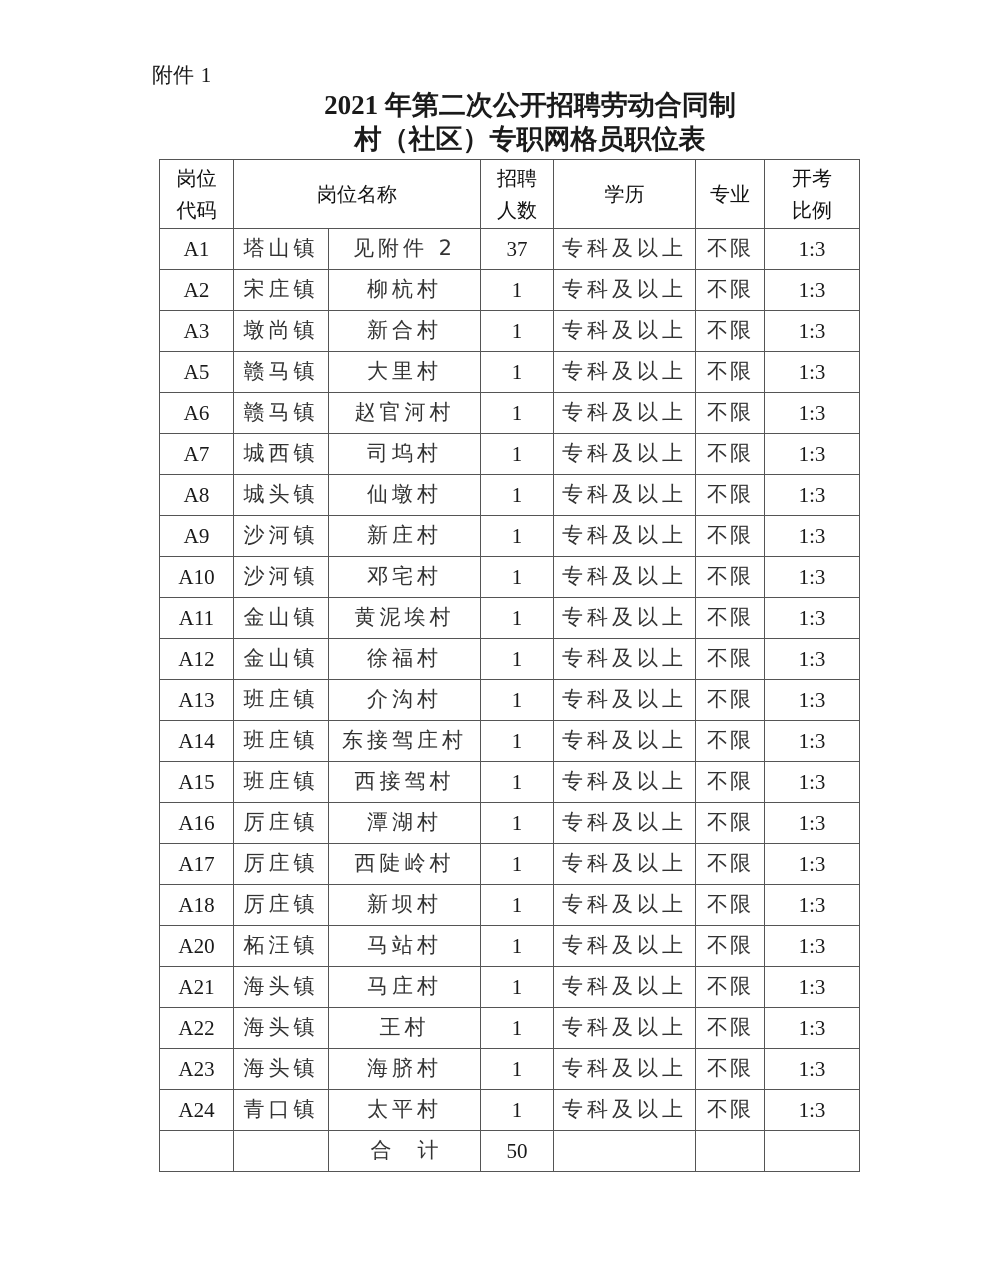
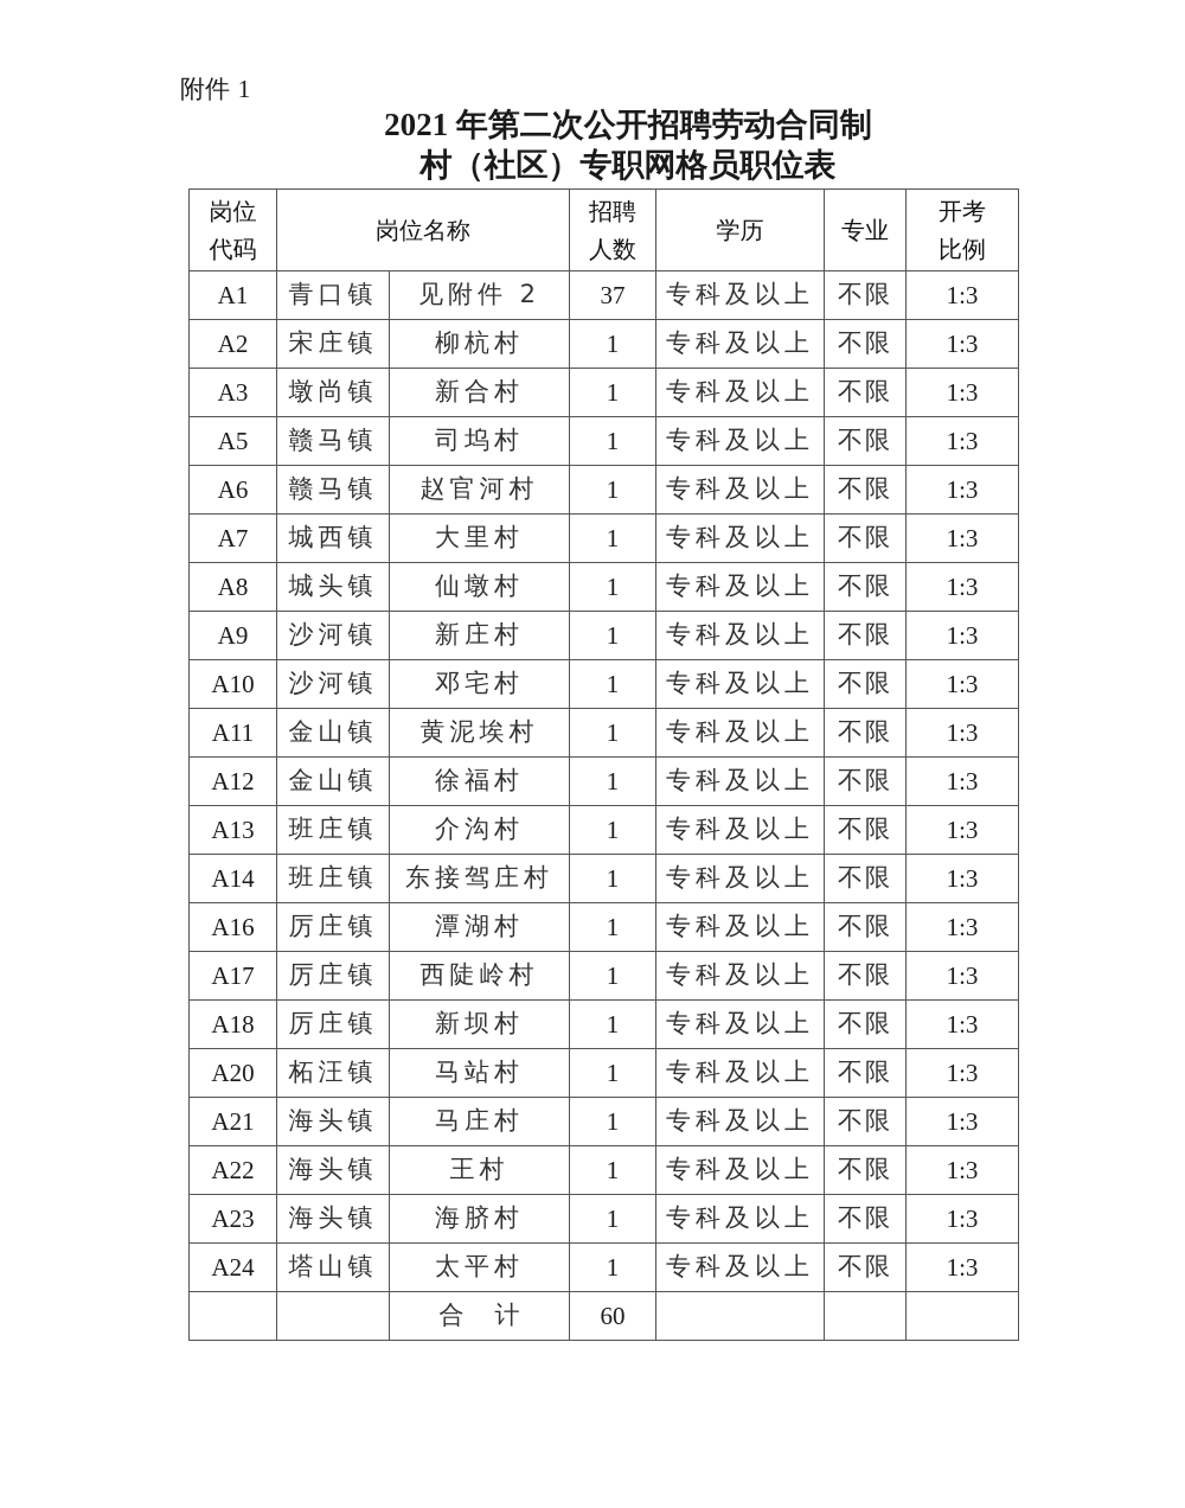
  附件 1
  2021 年第二次公开招聘劳动合同制
  村（社区）专职网格员职位表
  岗位 代码	岗位名称	招聘 人数	学历	专业	开考 比例
- A1	塔山镇	见附件 2	37	专科及以上	不限	1:3
+ A1	青口镇	见附件 2	37	专科及以上	不限	1:3
  A2	宋庄镇	柳杭村	1	专科及以上	不限	1:3
  A3	墩尚镇	新合村	1	专科及以上	不限	1:3
- A5	赣马镇	大里村	1	专科及以上	不限	1:3
+ A5	赣马镇	司坞村	1	专科及以上	不限	1:3
  A6	赣马镇	赵官河村	1	专科及以上	不限	1:3
- A7	城西镇	司坞村	1	专科及以上	不限	1:3
+ A7	城西镇	大里村	1	专科及以上	不限	1:3
  A8	城头镇	仙墩村	1	专科及以上	不限	1:3
  A9	沙河镇	新庄村	1	专科及以上	不限	1:3
  A10	沙河镇	邓宅村	1	专科及以上	不限	1:3
  A11	金山镇	黄泥埃村	1	专科及以上	不限	1:3
  A12	金山镇	徐福村	1	专科及以上	不限	1:3
  A13	班庄镇	介沟村	1	专科及以上	不限	1:3
  A14	班庄镇	东接驾庄村	1	专科及以上	不限	1:3
- A15	班庄镇	西接驾村	1	专科及以上	不限	1:3
  A16	厉庄镇	潭湖村	1	专科及以上	不限	1:3
  A17	厉庄镇	西陡岭村	1	专科及以上	不限	1:3
  A18	厉庄镇	新坝村	1	专科及以上	不限	1:3
  A20	柘汪镇	马站村	1	专科及以上	不限	1:3
  A21	海头镇	马庄村	1	专科及以上	不限	1:3
  A22	海头镇	王村	1	专科及以上	不限	1:3
  A23	海头镇	海脐村	1	专科及以上	不限	1:3
- A24	青口镇	太平村	1	专科及以上	不限	1:3
+ A24	塔山镇	太平村	1	专科及以上	不限	1:3
- 		合计	50
+ 		合计	60
